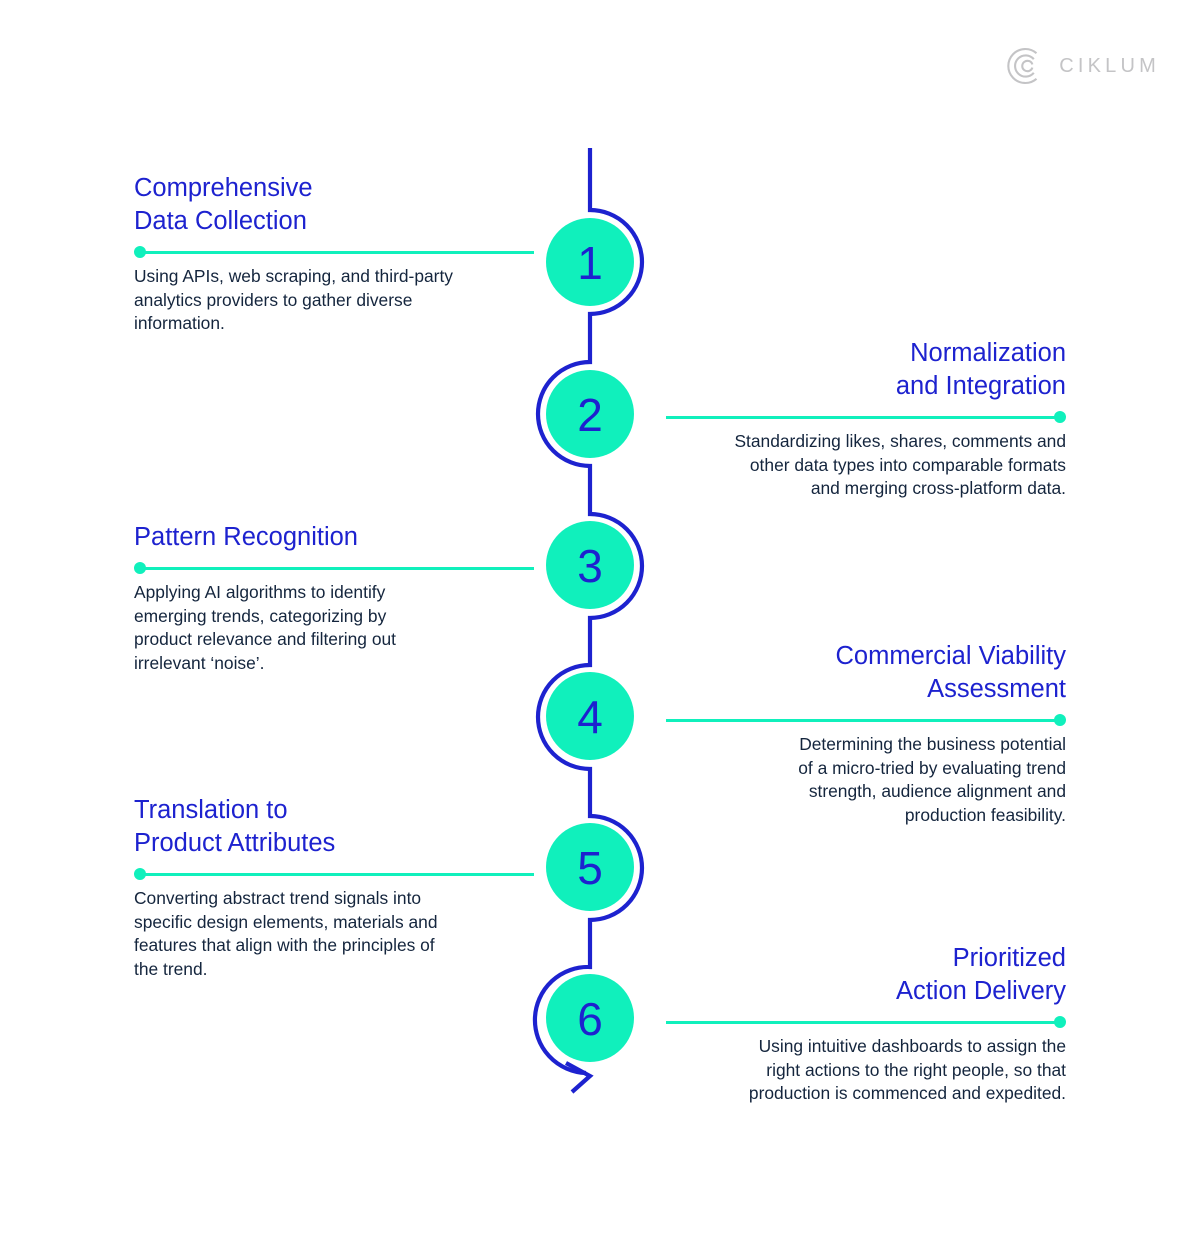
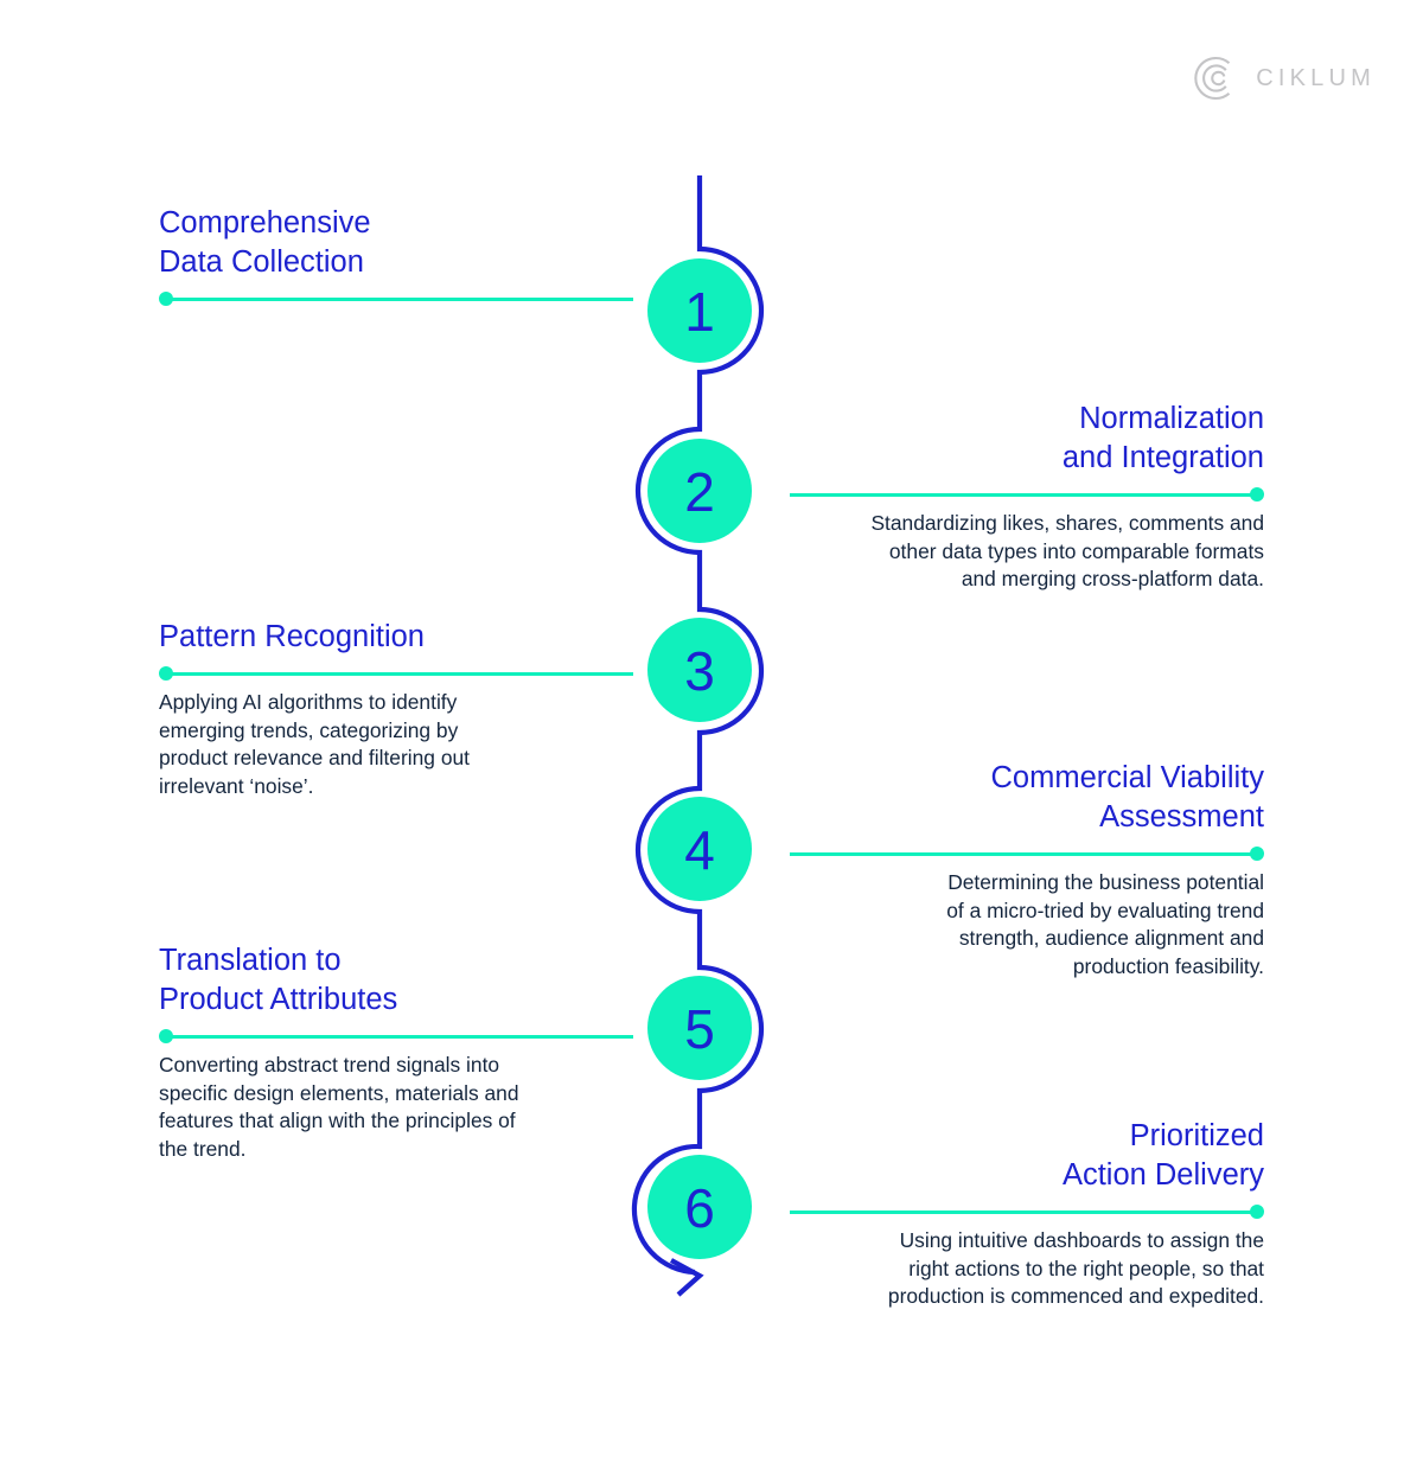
  CIKLUM
  1
  2
  3
  4
  5
  6
  Comprehensive
  Data Collection
- Using APIs, web scraping, and third-party
- analytics providers to gather diverse
- information.
  Normalization
  and Integration
  Standardizing likes, shares, comments and
  other data types into comparable formats
  and merging cross-platform data.
  Pattern Recognition
  Applying AI algorithms to identify
  emerging trends, categorizing by
  product relevance and filtering out
  irrelevant ‘noise’.
  Commercial Viability
  Assessment
  Determining the business potential
  of a micro-tried by evaluating trend
  strength, audience alignment and
  production feasibility.
  Translation to
  Product Attributes
  Converting abstract trend signals into
  specific design elements, materials and
  features that align with the principles of
  the trend.
  Prioritized
  Action Delivery
  Using intuitive dashboards to assign the
  right actions to the right people, so that
  production is commenced and expedited.
